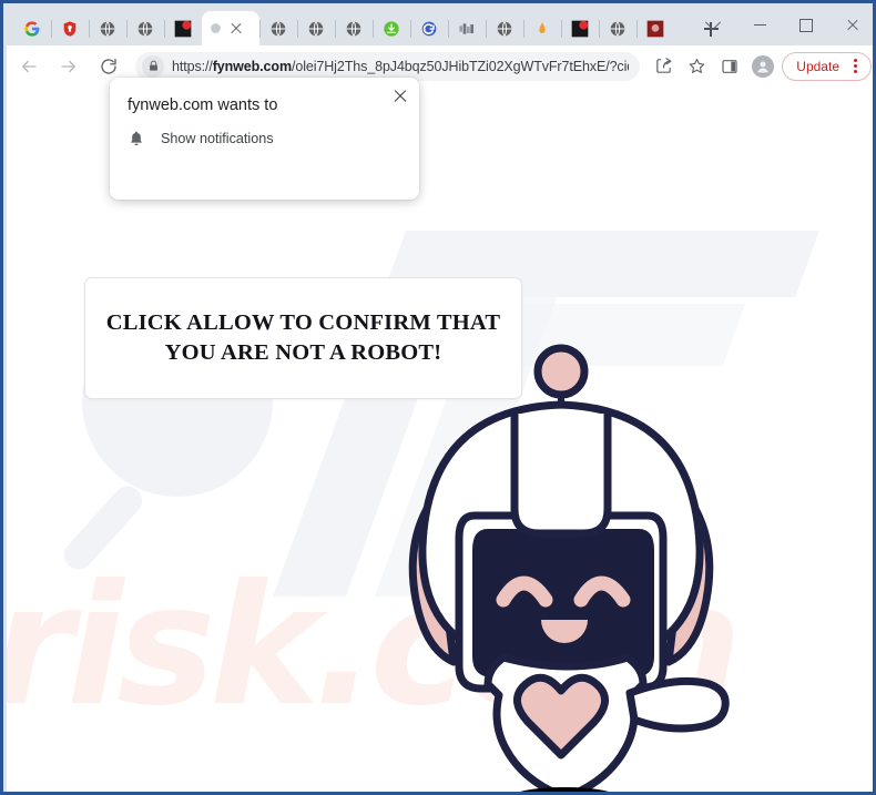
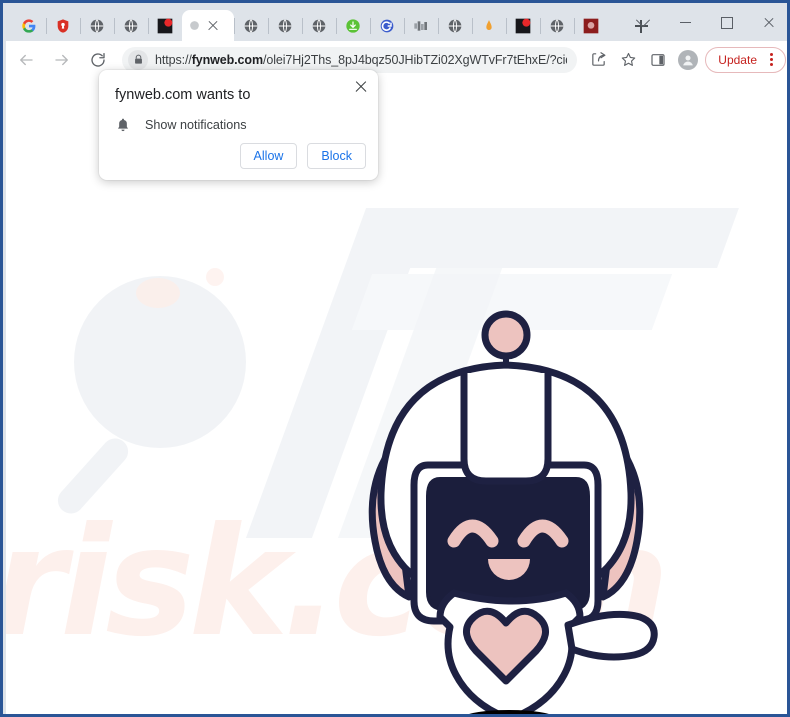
  https://fynweb.com/olei7Hj2Ths_8pJ4bqz50JHibTZi02XgWTvFr7tEhxE/?ci
  Update
  risk.c
- CLICK ALLOW TO CONFIRM THAT YOU ARE NOT A ROBOT!
  fynweb.com wants to
  Show notifications
+ Allow
+ Block
